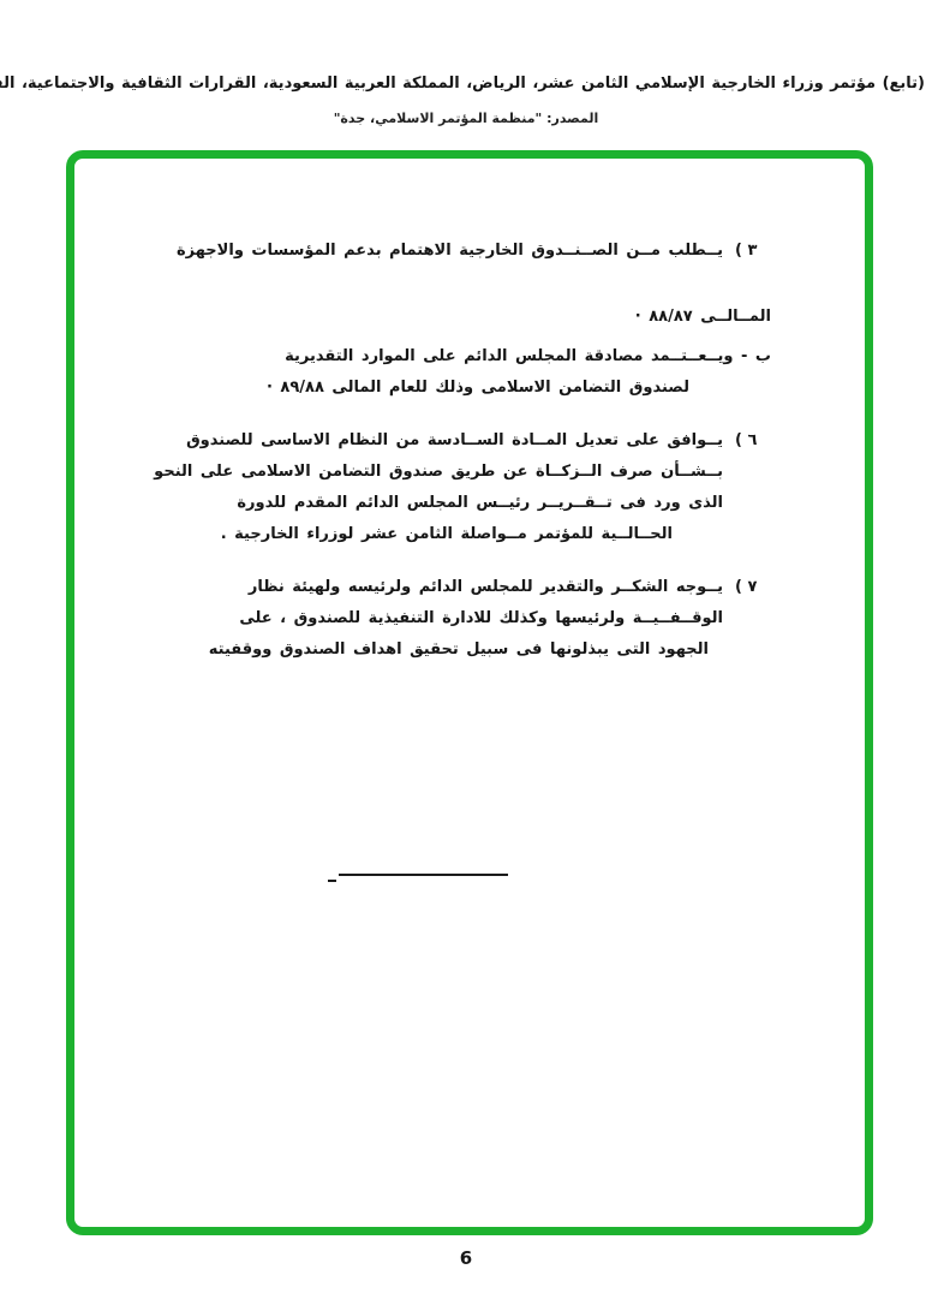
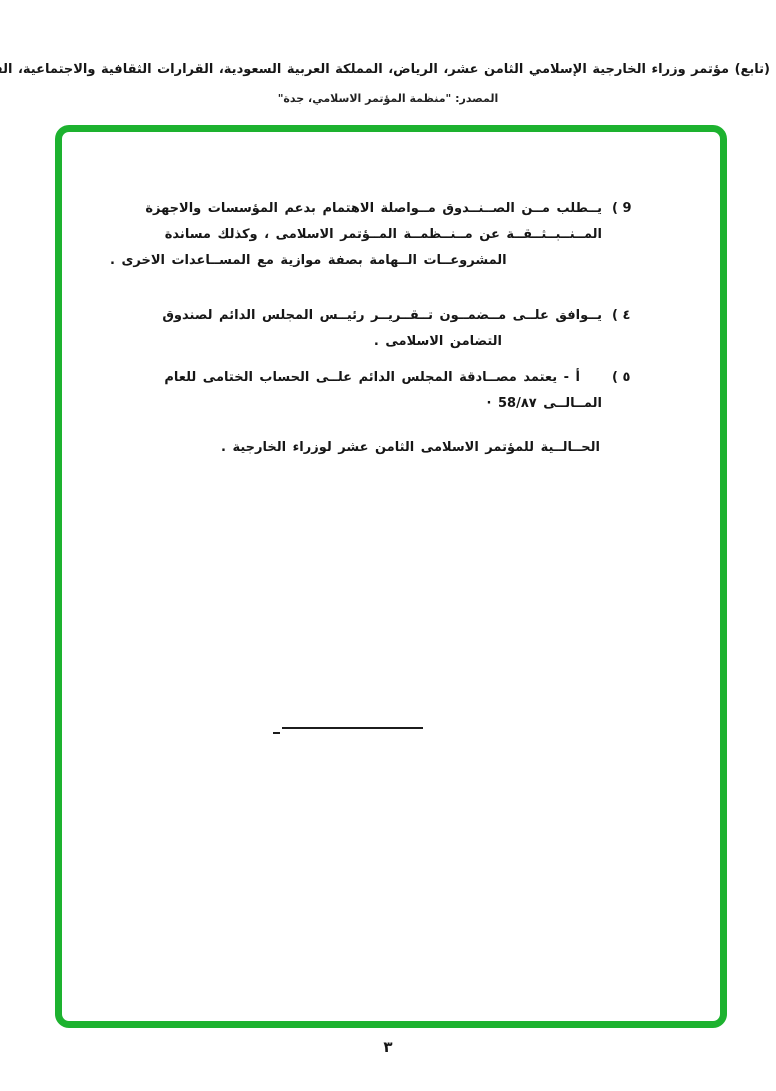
  (تابع) مؤتمر وزراء الخارجية الإسلامي الثامن عشر، الرياض، المملكة العربية السعودية، القرارات الثقافية والاجتماعية، ال
  المصدر: "منظمة المؤتمر الاسلامي، جدة"
- ( ٣
+ ( 9
- يــطلب مــن الصــنــدوق الخارجية الاهتمام بدعم المؤسسات والاجهزة
+ يــطلب مــن الصــنــدوق مــواصلة الاهتمام بدعم المؤسسات والاجهزة
+ المــنــبــثــقــة عن مــنــظمــة المــؤتمر الاسلامى ، وكذلك مساندة
+ المشروعــات الــهامة بصفة موازية مع المســاعدات الاخرى .
+ ( ٤
+ يــوافق علــى مــضمــون تــقــريــر رئيــس المجلس الدائم لصندوق
+ التضامن الاسلامى .
+ ( ٥
+ أ - يعتمد مصــادقة المجلس الدائم علــى الحساب الختامى للعام
- المــالــى ٨٨/٨٧ ·
+ المــالــى 58/٨٧ ·
- ب - ويــعــتــمد مصادقة المجلس الدائم على الموارد التقديرية
- لصندوق التضامن الاسلامى وذلك للعام المالى ٨٩/٨٨ ·
- ( ٦
- يــوافق على تعديل المــادة الســادسة من النظام الاساسى للصندوق
- بــشــأن صرف الــزكــاة عن طريق صندوق التضامن الاسلامى على النحو
- الذى ورد فى تــقــريــر رئيــس المجلس الدائم المقدم للدورة
- الحــالــية للمؤتمر مــواصلة الثامن عشر لوزراء الخارجية .
+ الحــالــية للمؤتمر الاسلامى الثامن عشر لوزراء الخارجية .
- ( ٧
- يــوجه الشكــر والتقدير للمجلس الدائم ولرئيسه ولهيئة نظار
- الوقــفــيــة ولرئيسها وكذلك للادارة التنفيذية للصندوق ، على
- الجهود التى يبذلونها فى سبيل تحقيق اهداف الصندوق ووقفيته
- 6
+ ٣
